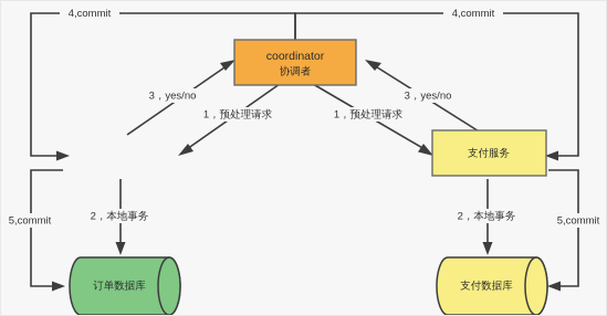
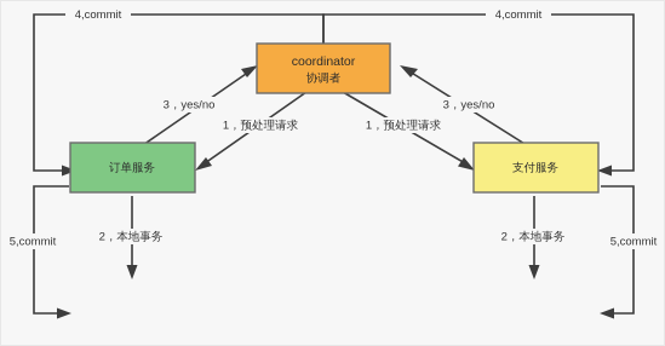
  4,commit
  4,commit
  3，yes/no
  3，yes/no
  1，预处理请求
  1，预处理请求
  2，本地事务
  2，本地事务
  5,commit
  5,commit
  coordinator
  协调者
+ 订单服务
  支付服务
- 订单数据库
- 支付数据库
